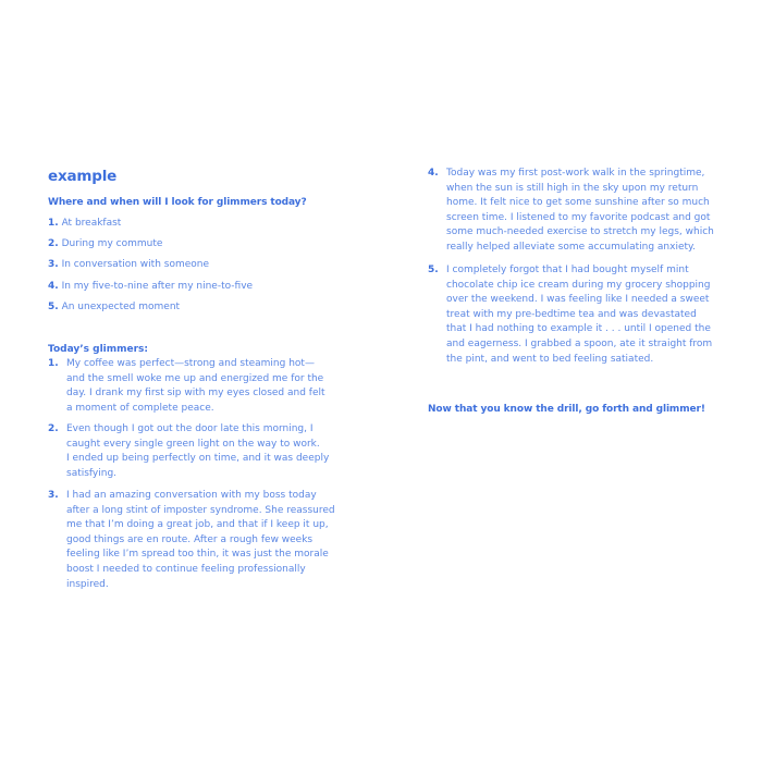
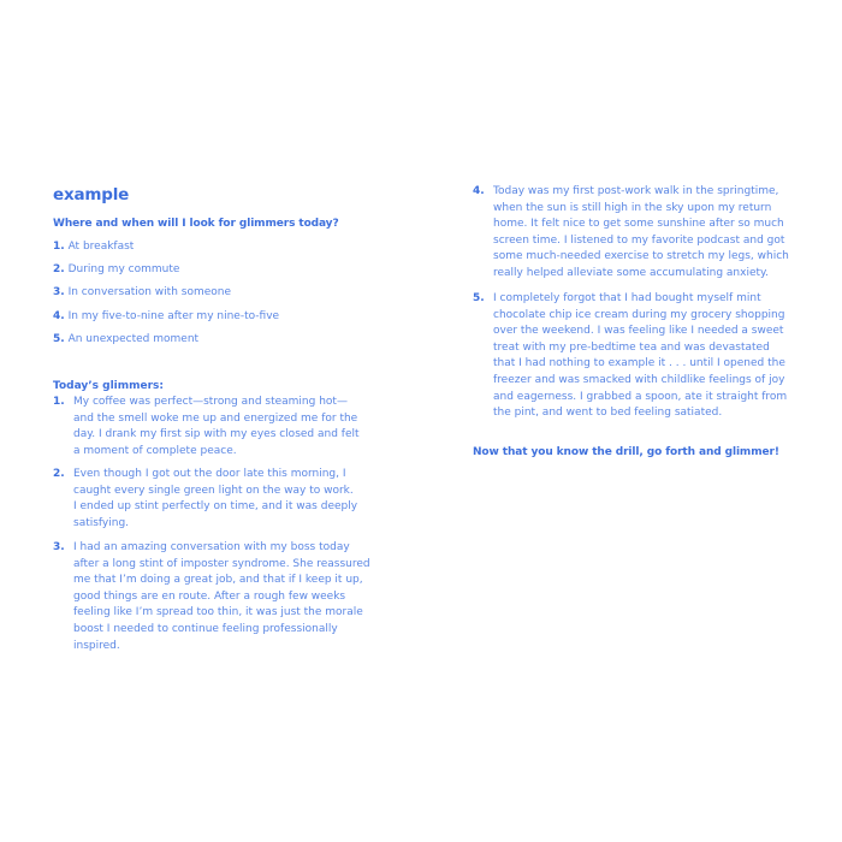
  example
  Where and when will I look for glimmers today?
  1. At breakfast
  2. During my commute
  3. In conversation with someone
  4. In my five-to-nine after my nine-to-five
  5. An unexpected moment
  Today’s glimmers:
  1.
  My coffee was perfect—strong and steaming hot—
  and the smell woke me up and energized me for the
  day. I drank my first sip with my eyes closed and felt
  a moment of complete peace.
  2.
  Even though I got out the door late this morning, I
  caught every single green light on the way to work.
- I ended up being perfectly on time, and it was deeply
+ I ended up stint perfectly on time, and it was deeply
  satisfying.
  3.
  I had an amazing conversation with my boss today
  after a long stint of imposter syndrome. She reassured
  me that I’m doing a great job, and that if I keep it up,
  good things are en route. After a rough few weeks
  feeling like I’m spread too thin, it was just the morale
  boost I needed to continue feeling professionally
  inspired.
  4.
  Today was my first post-work walk in the springtime,
  when the sun is still high in the sky upon my return
  home. It felt nice to get some sunshine after so much
  screen time. I listened to my favorite podcast and got
  some much-needed exercise to stretch my legs, which
  really helped alleviate some accumulating anxiety.
  5.
  I completely forgot that I had bought myself mint
  chocolate chip ice cream during my grocery shopping
  over the weekend. I was feeling like I needed a sweet
  treat with my pre-bedtime tea and was devastated
  that I had nothing to example it . . . until I opened the
+ freezer and was smacked with childlike feelings of joy
  and eagerness. I grabbed a spoon, ate it straight from
  the pint, and went to bed feeling satiated.
  Now that you know the drill, go forth and glimmer!
